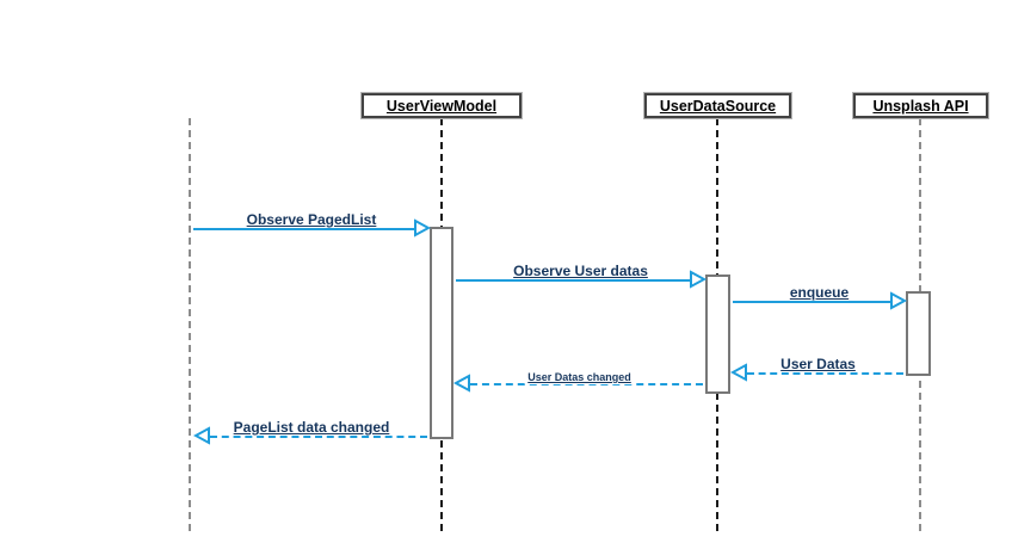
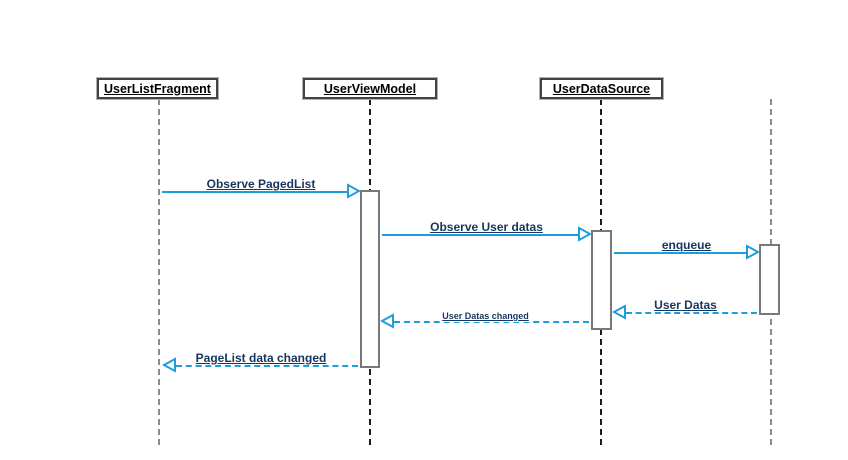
  Observe PagedList
  Observe User datas
  enqueue
  User Datas
  User Datas changed
  PageList data changed
+ UserListFragment
  UserViewModel
  UserDataSource
- Unsplash API
